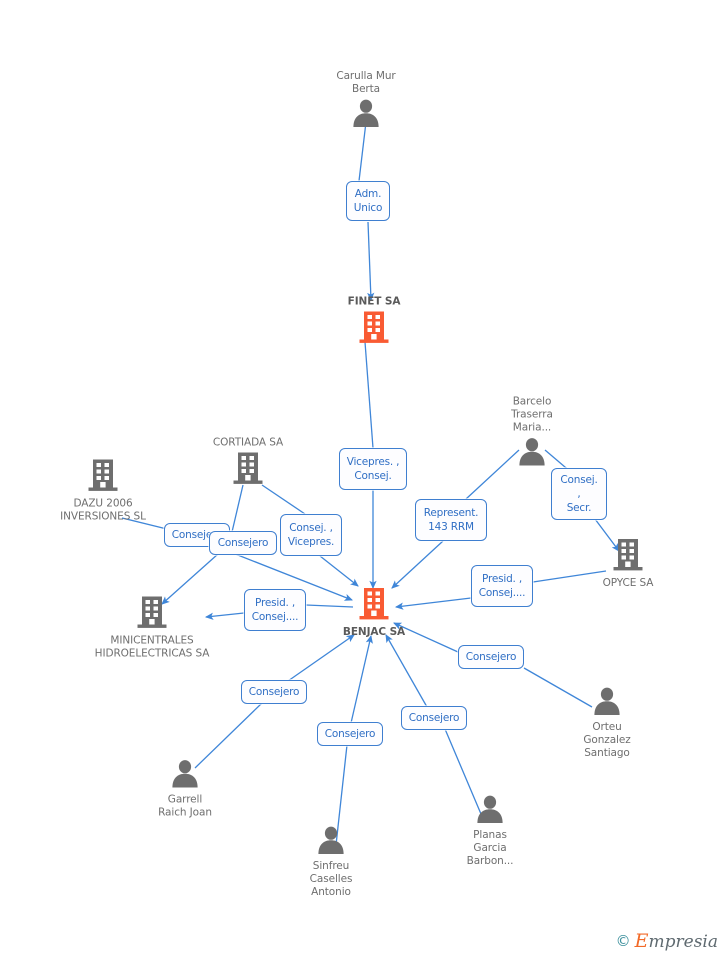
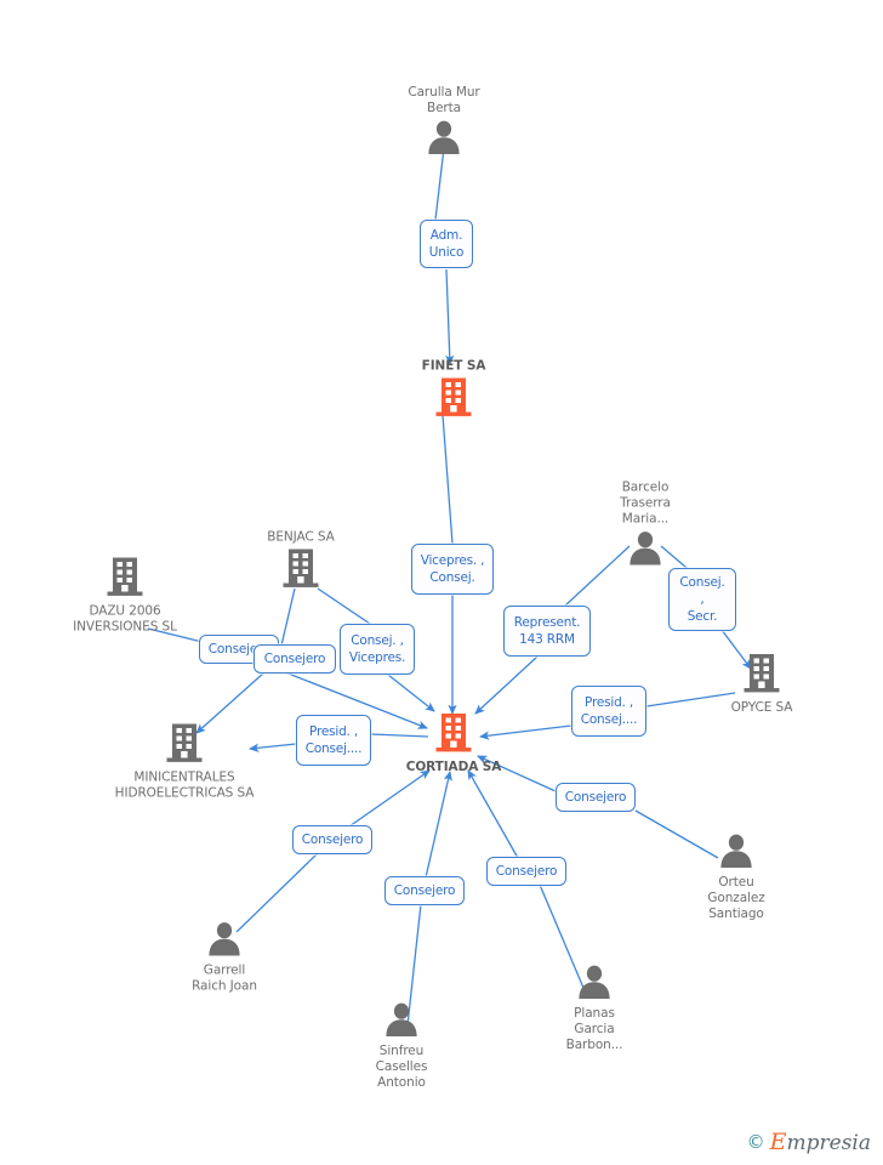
  Carulla Mur
  Berta
  FINET SA
- CORTIADA SA
+ BENJAC SA
  DAZU 2006
  INVERSIONES SL
  Barcelo
  Traserra
  Maria...
  OPYCE SA
- BENJAC SA
+ CORTIADA SA
  MINICENTRALES
  HIDROELECTRICAS SA
  Orteu
  Gonzalez
  Santiago
  Garrell
  Raich Joan
  Planas
  Garcia
  Barbon...
  Sinfreu
  Caselles
  Antonio
  Adm.
  Unico
  Vicepres. ,
  Consej.
  Consejero
  Consej. ,
  Vicepres.
  Represent.
  143 RRM
  Consej. ,
  Secr.
  Presid. ,
  Consej....
  Presid. ,
  Consej....
  Consejero
  Consejero
  Consejero
  Consejero
  ©
  Empresia
